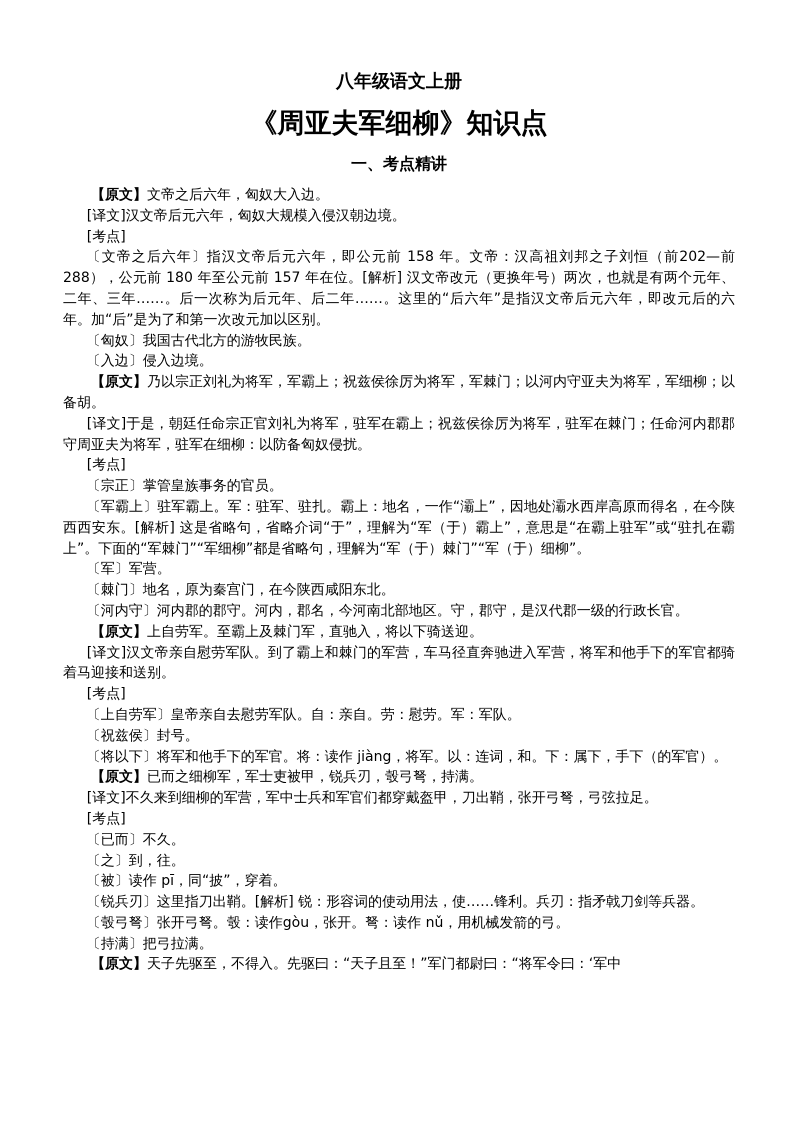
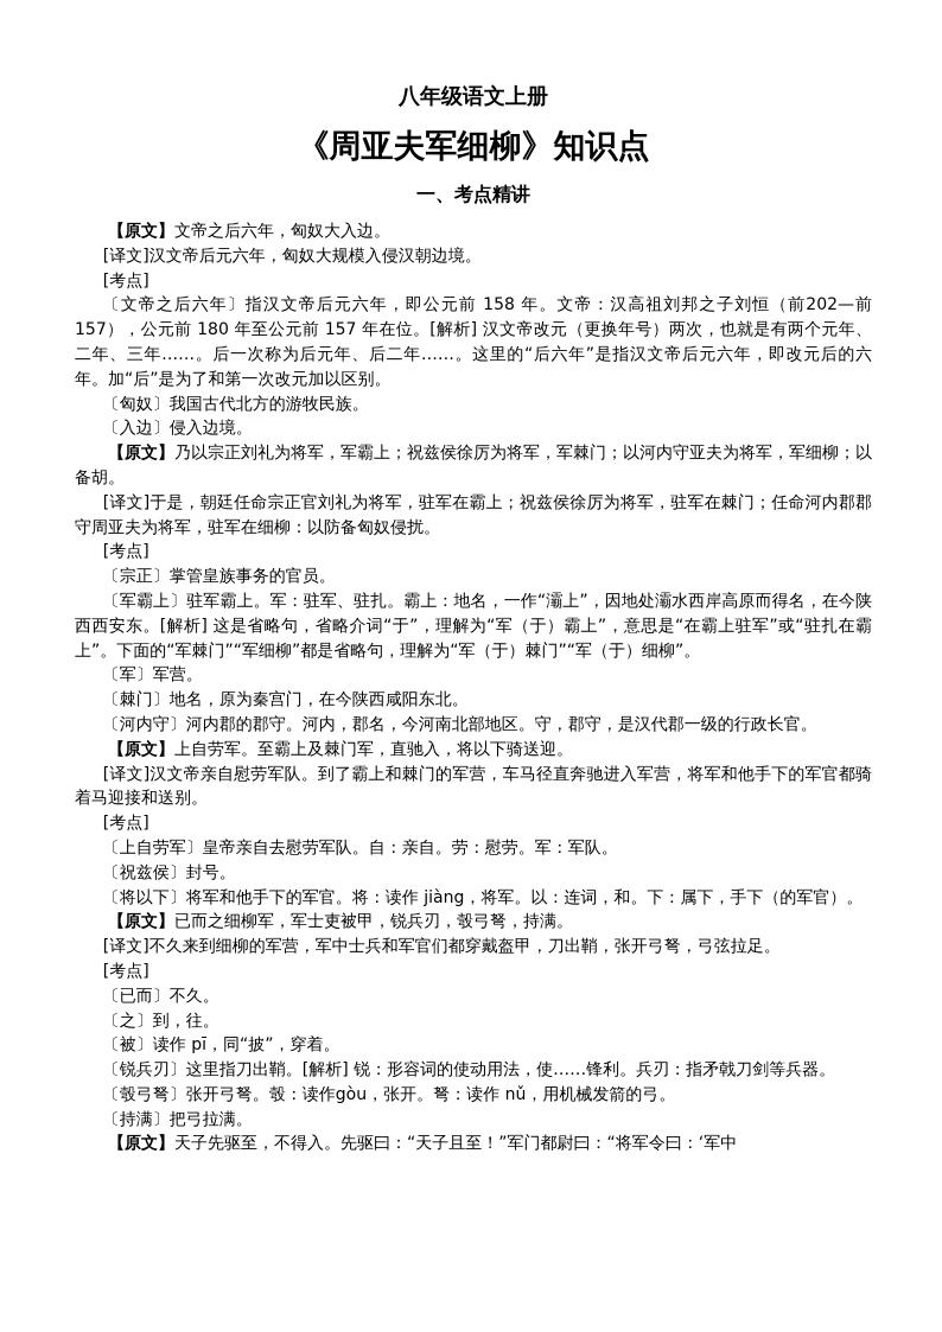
  八年级语文上册
  《周亚夫军细柳》知识点
  一、考点精讲
  【原文】文帝之后六年，匈奴大入边。
  [译文]汉文帝后元六年，匈奴大规模入侵汉朝边境。
  [考点]
- 〔文帝之后六年〕指汉文帝后元六年，即公元前 158 年。文帝：汉高祖刘邦之子刘恒（前202—前 288），公元前 180 年至公元前 157 年在位。[解析] 汉文帝改元（更换年号）两次，也就是有两个元年、二年、三年……。后一次称为后元年、后二年……。这里的“后六年”是指汉文帝后元六年，即改元后的六年。加“后”是为了和第一次改元加以区别。
+ 〔文帝之后六年〕指汉文帝后元六年，即公元前 158 年。文帝：汉高祖刘邦之子刘恒（前202—前 157），公元前 180 年至公元前 157 年在位。[解析] 汉文帝改元（更换年号）两次，也就是有两个元年、二年、三年……。后一次称为后元年、后二年……。这里的“后六年”是指汉文帝后元六年，即改元后的六年。加“后”是为了和第一次改元加以区别。
  〔匈奴〕我国古代北方的游牧民族。
  〔入边〕侵入边境。
  【原文】乃以宗正刘礼为将军，军霸上；祝兹侯徐厉为将军，军棘门；以河内守亚夫为将军，军细柳；以备胡。
  [译文]于是，朝廷任命宗正官刘礼为将军，驻军在霸上；祝兹侯徐厉为将军，驻军在棘门；任命河内郡郡守周亚夫为将军，驻军在细柳：以防备匈奴侵扰。
  [考点]
  〔宗正〕掌管皇族事务的官员。
  〔军霸上〕驻军霸上。军：驻军、驻扎。霸上：地名，一作“灞上”，因地处灞水西岸高原而得名，在今陕西西安东。[解析] 这是省略句，省略介词“于”，理解为“军（于）霸上”，意思是“在霸上驻军”或“驻扎在霸上”。下面的“军棘门”“军细柳”都是省略句，理解为“军（于）棘门”“军（于）细柳”。
  〔军〕军营。
  〔棘门〕地名，原为秦宫门，在今陕西咸阳东北。
  〔河内守〕河内郡的郡守。河内，郡名，今河南北部地区。守，郡守，是汉代郡一级的行政长官。
  【原文】上自劳军。至霸上及棘门军，直驰入，将以下骑送迎。
  [译文]汉文帝亲自慰劳军队。到了霸上和棘门的军营，车马径直奔驰进入军营，将军和他手下的军官都骑着马迎接和送别。
  [考点]
  〔上自劳军〕皇帝亲自去慰劳军队。自：亲自。劳：慰劳。军：军队。
  〔祝兹侯〕封号。
  〔将以下〕将军和他手下的军官。将：读作 jiàng，将军。以：连词，和。下：属下，手下（的军官）。
  【原文】已而之细柳军，军士吏被甲，锐兵刃，彀弓弩，持满。
  [译文]不久来到细柳的军营，军中士兵和军官们都穿戴盔甲，刀出鞘，张开弓弩，弓弦拉足。
  [考点]
  〔已而〕不久。
  〔之〕到，往。
  〔被〕读作 pī，同“披”，穿着。
  〔锐兵刃〕这里指刀出鞘。[解析] 锐：形容词的使动用法，使……锋利。兵刃：指矛戟刀剑等兵器。
  〔彀弓弩〕张开弓弩。彀：读作gòu，张开。弩：读作 nǔ，用机械发箭的弓。
  〔持满〕把弓拉满。
  【原文】天子先驱至，不得入。先驱曰：“天子且至！”军门都尉曰：“将军令曰：‘军中
